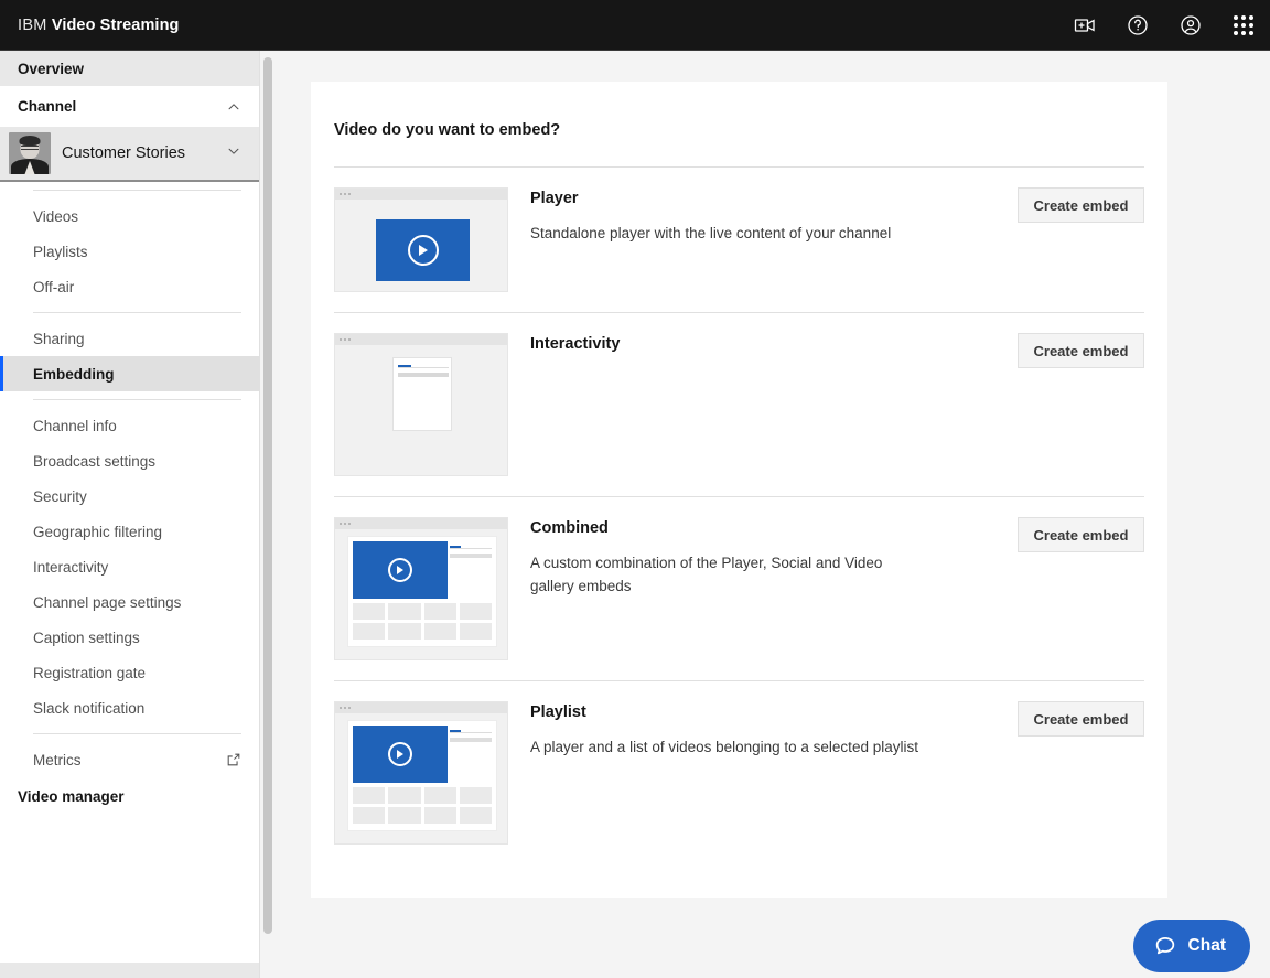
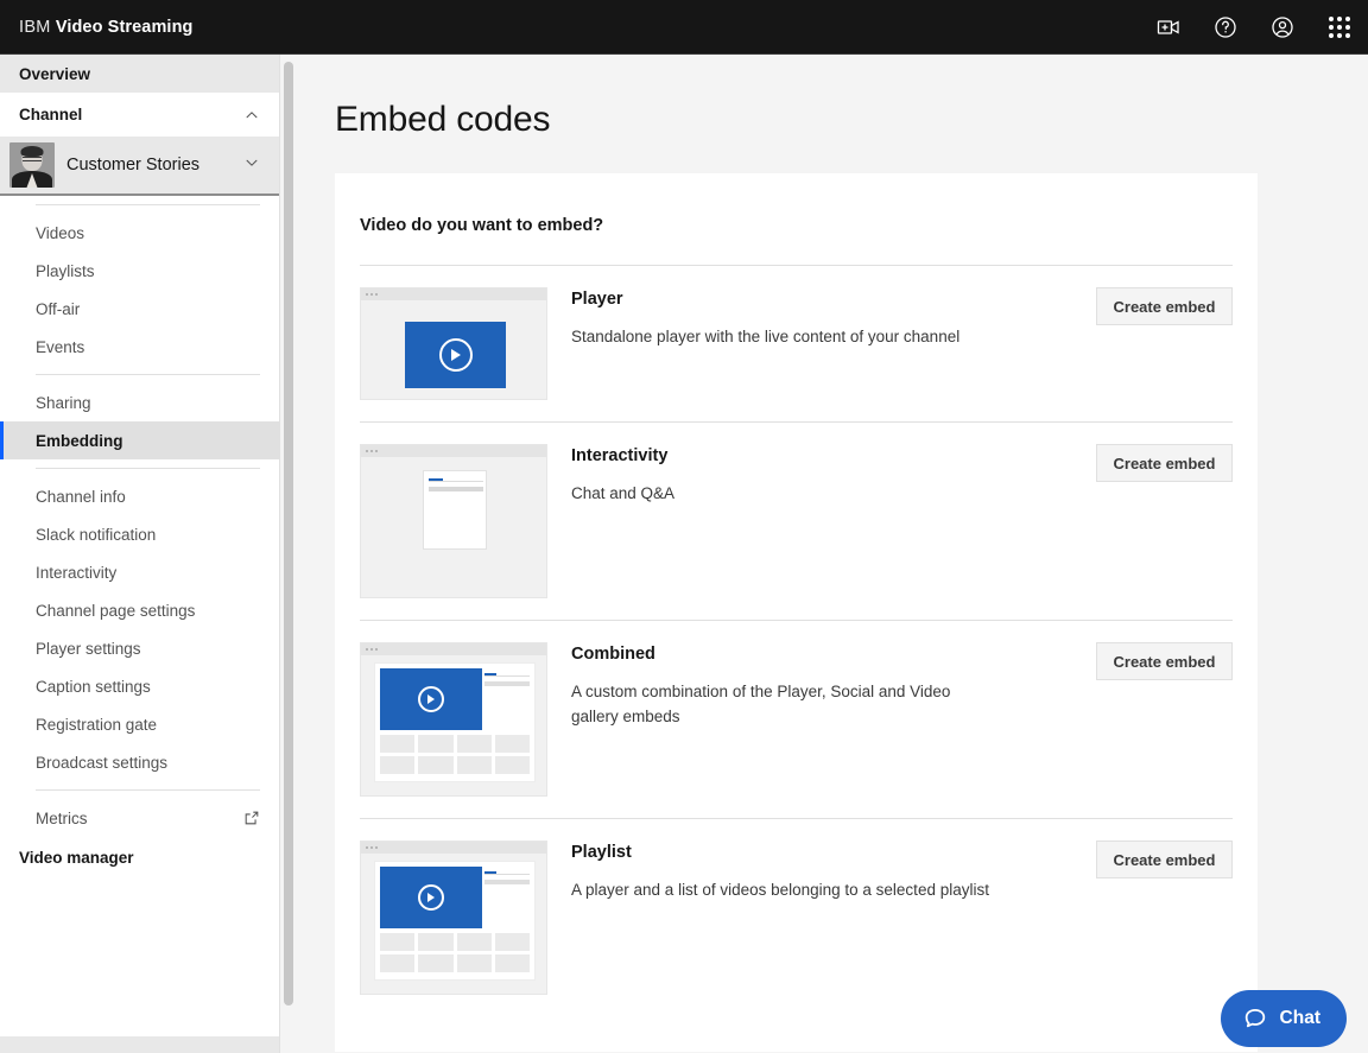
  IBM Video Streaming
  Overview
  Channel
  Customer Stories
  Videos
  Playlists
  Off-air
+ Events
  Sharing
  Embedding
  Channel info
- Broadcast settings
+ Slack notification
- Security
- Geographic filtering
  Interactivity
  Channel page settings
+ Player settings
  Caption settings
  Registration gate
- Slack notification
+ Broadcast settings
  Metrics
  Video manager
+ Embed codes
  Video do you want to embed?
  Player
  Standalone player with the live content of your channel
  Create embed
  Interactivity
+ Chat and Q&A
  Create embed
  Combined
  A custom combination of the Player, Social and Video gallery embeds
  Create embed
  Playlist
  A player and a list of videos belonging to a selected playlist
  Create embed
  Chat
